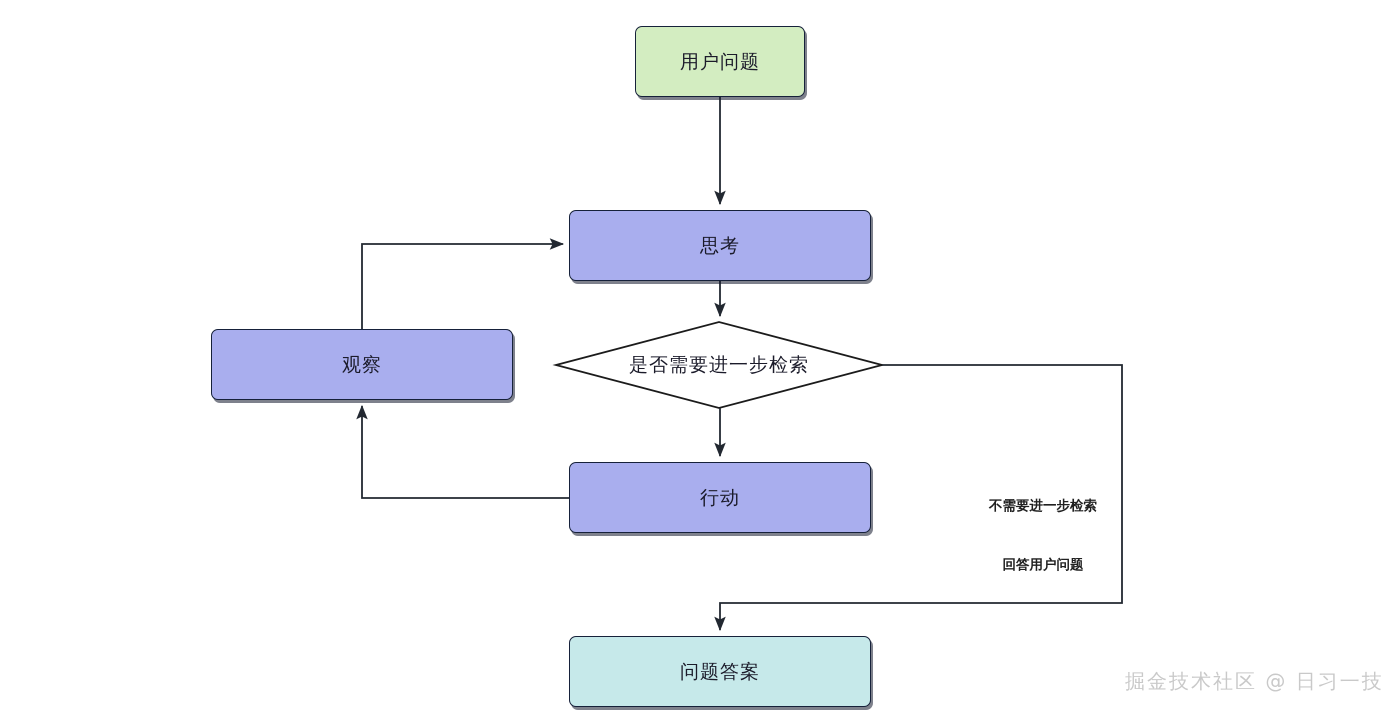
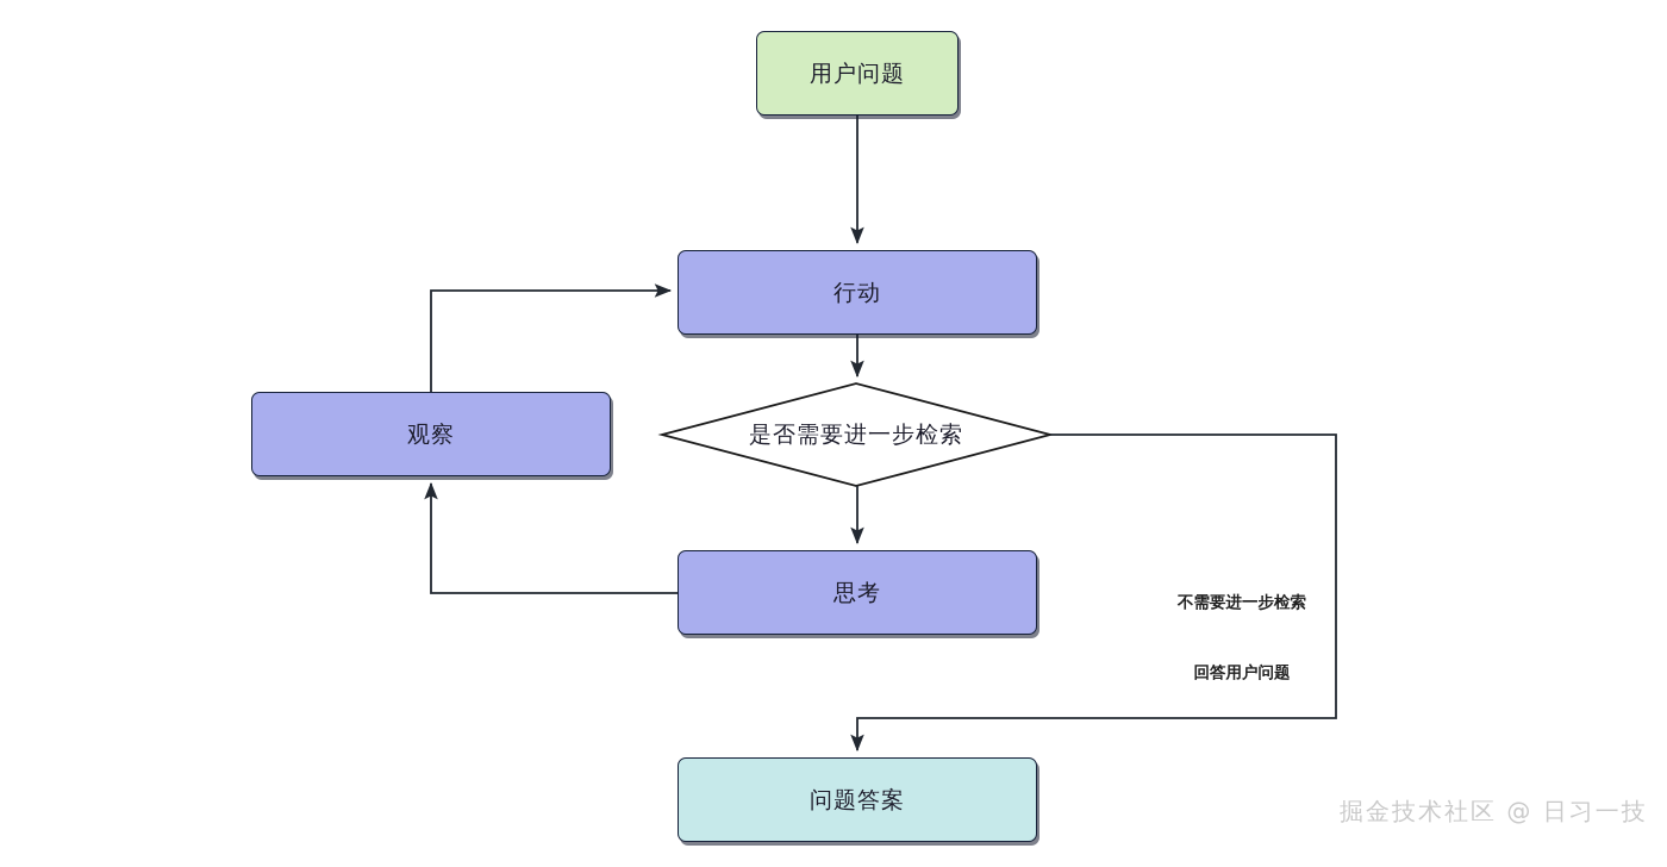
  用户问题
- 思考
+ 行动
  观察
  是否需要进一步检索
- 行动
+ 思考
  问题答案
  不需要进一步检索
  回答用户问题
  掘金技术社区 @ 日习一技
